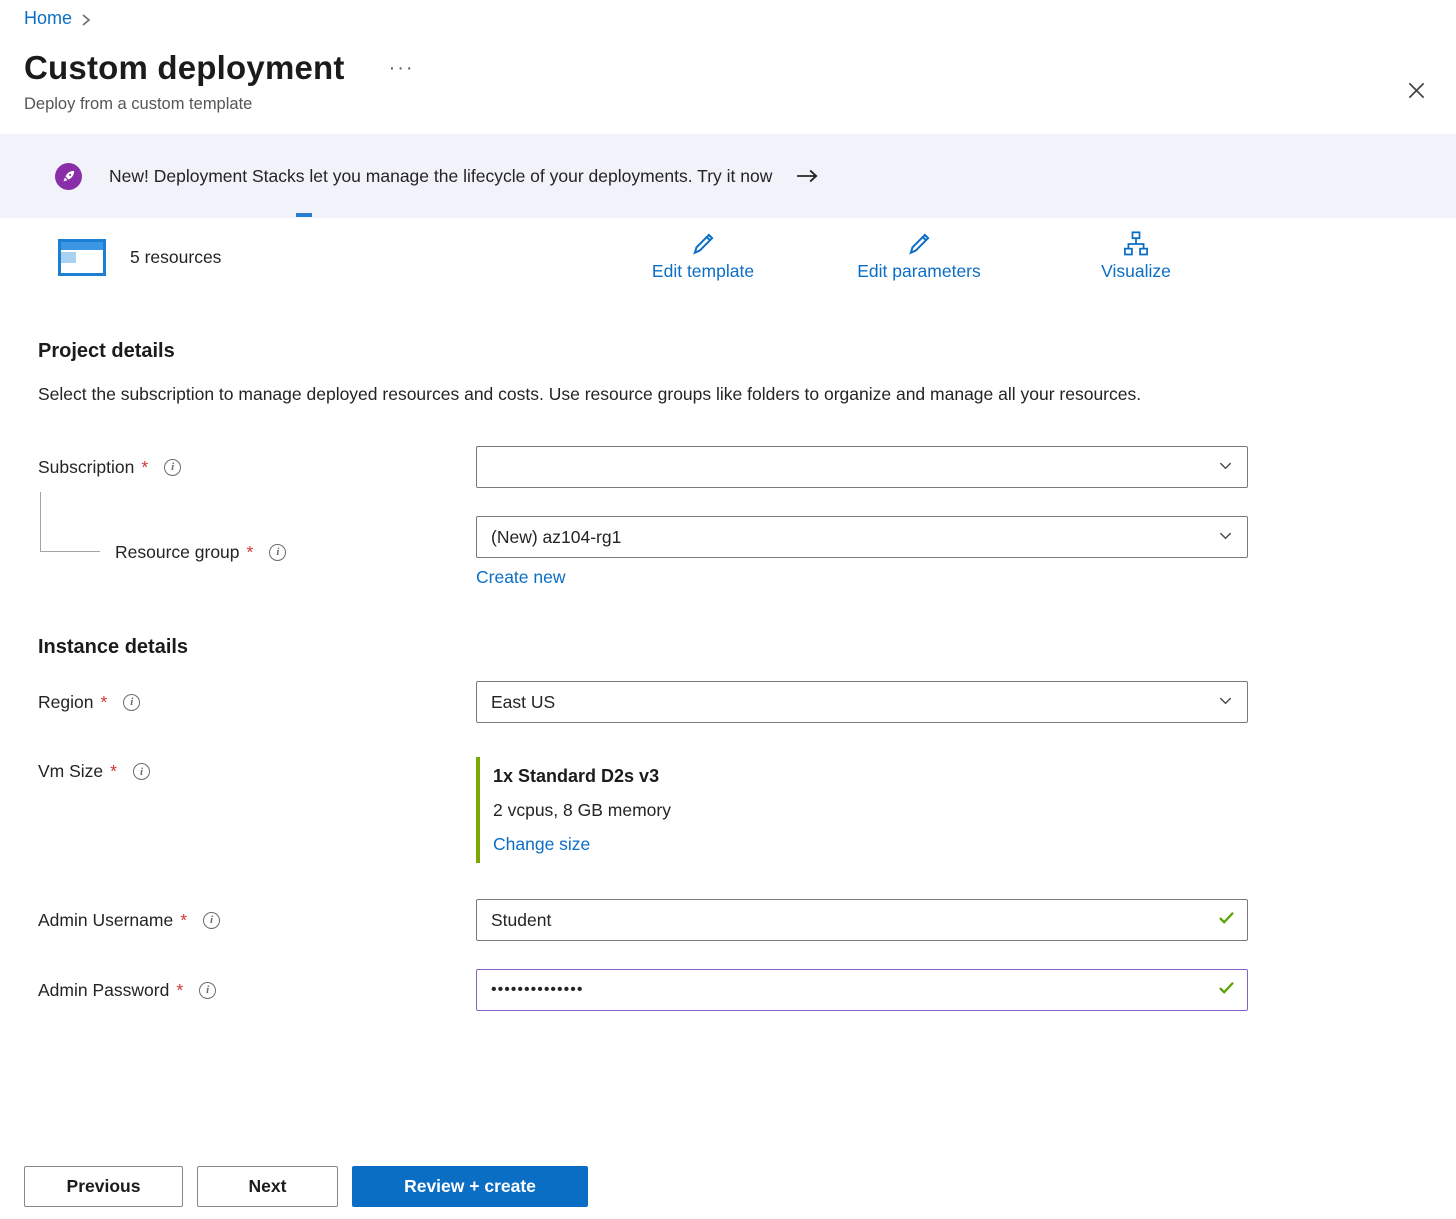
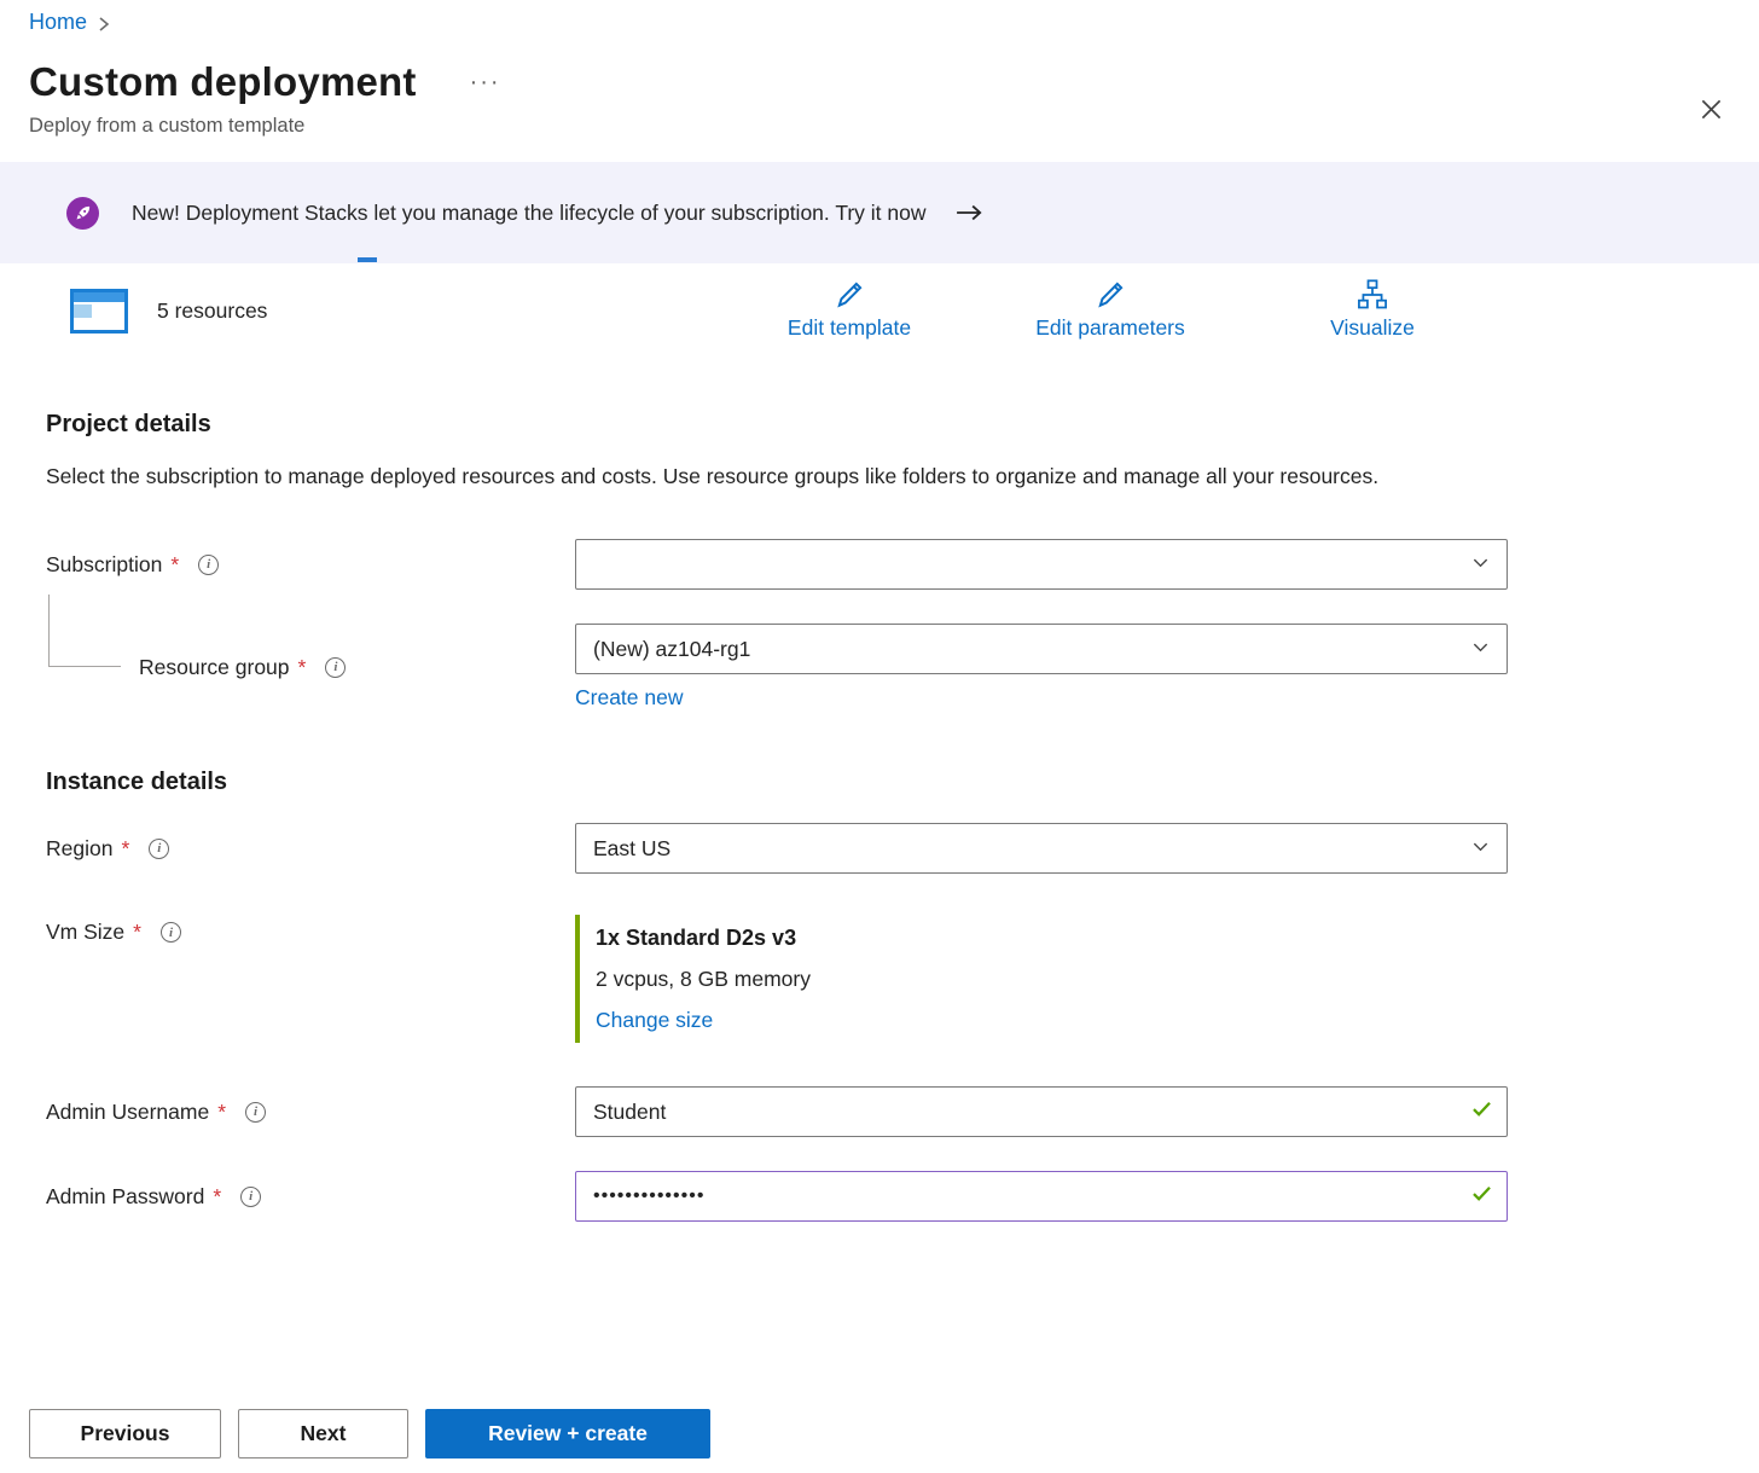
  Home
  Custom deployment
  ···
  Deploy from a custom template
- New! Deployment Stacks let you manage the lifecycle of your deployments. Try it now
+ New! Deployment Stacks let you manage the lifecycle of your subscription. Try it now
  5 resources
  Edit template
  Edit parameters
  Visualize
  Project details
  Select the subscription to manage deployed resources and costs. Use resource groups like folders to organize and manage all your resources.
  Subscription
  *
  i
  Resource group
  *
  i
  (New) az104-rg1
  Create new
  Instance details
  Region
  *
  i
  East US
  Vm Size
  *
  i
  1x Standard D2s v3
  2 vcpus, 8 GB memory
  Change size
  Admin Username
  *
  i
  Student
  Admin Password
  *
  i
  ••••••••••••••
  Previous
  Next
  Review + create
